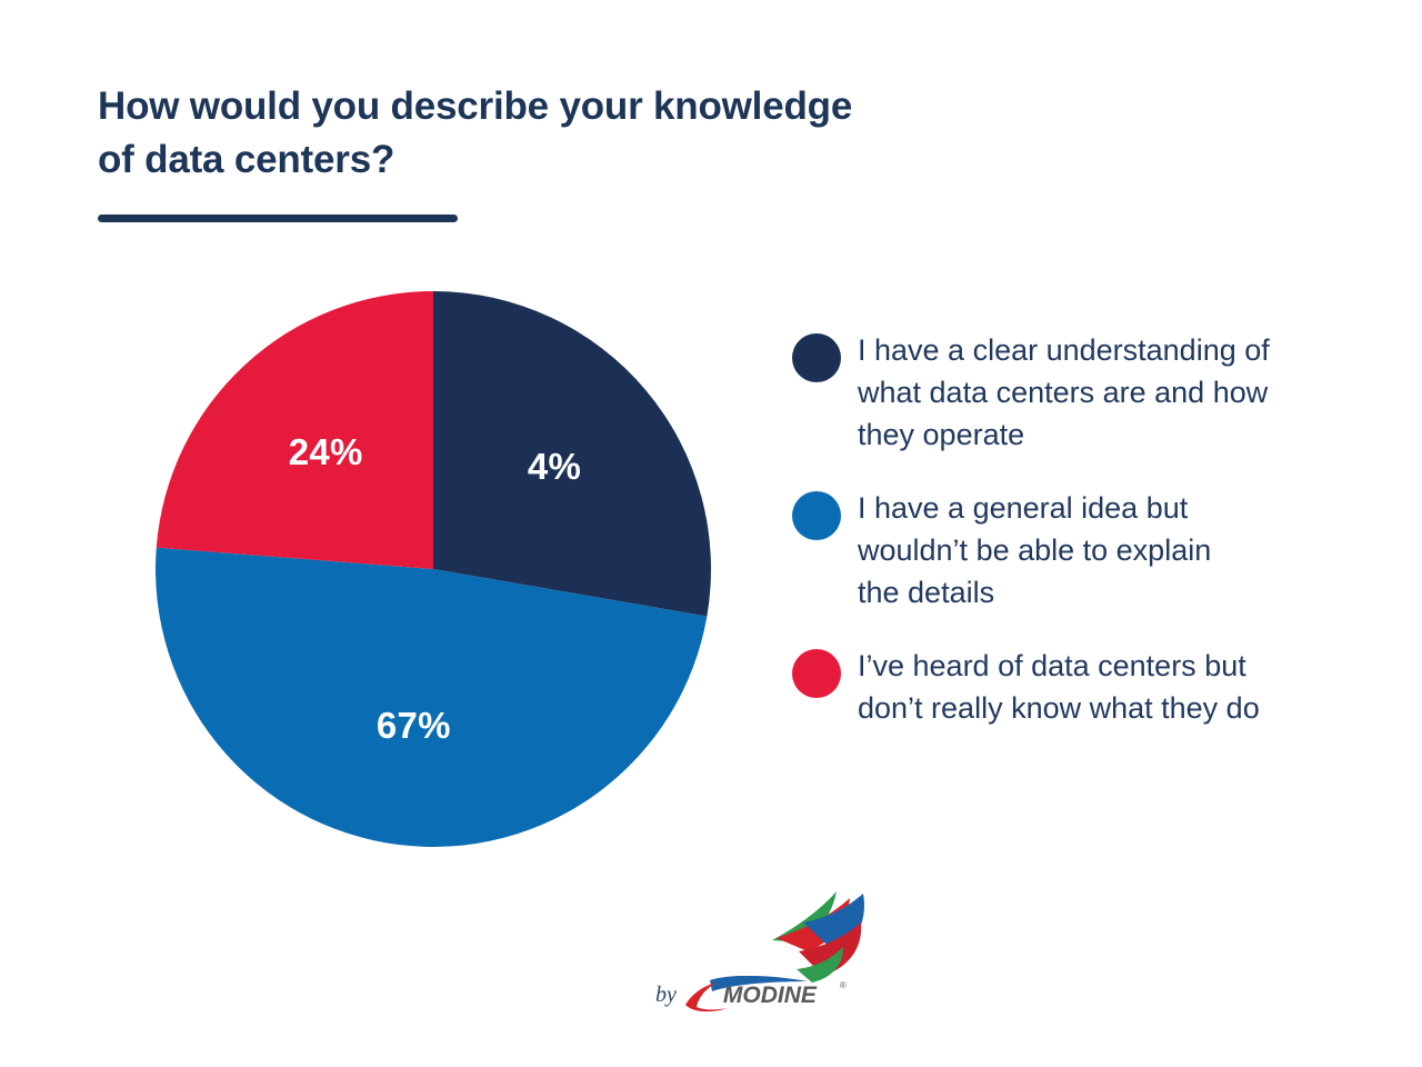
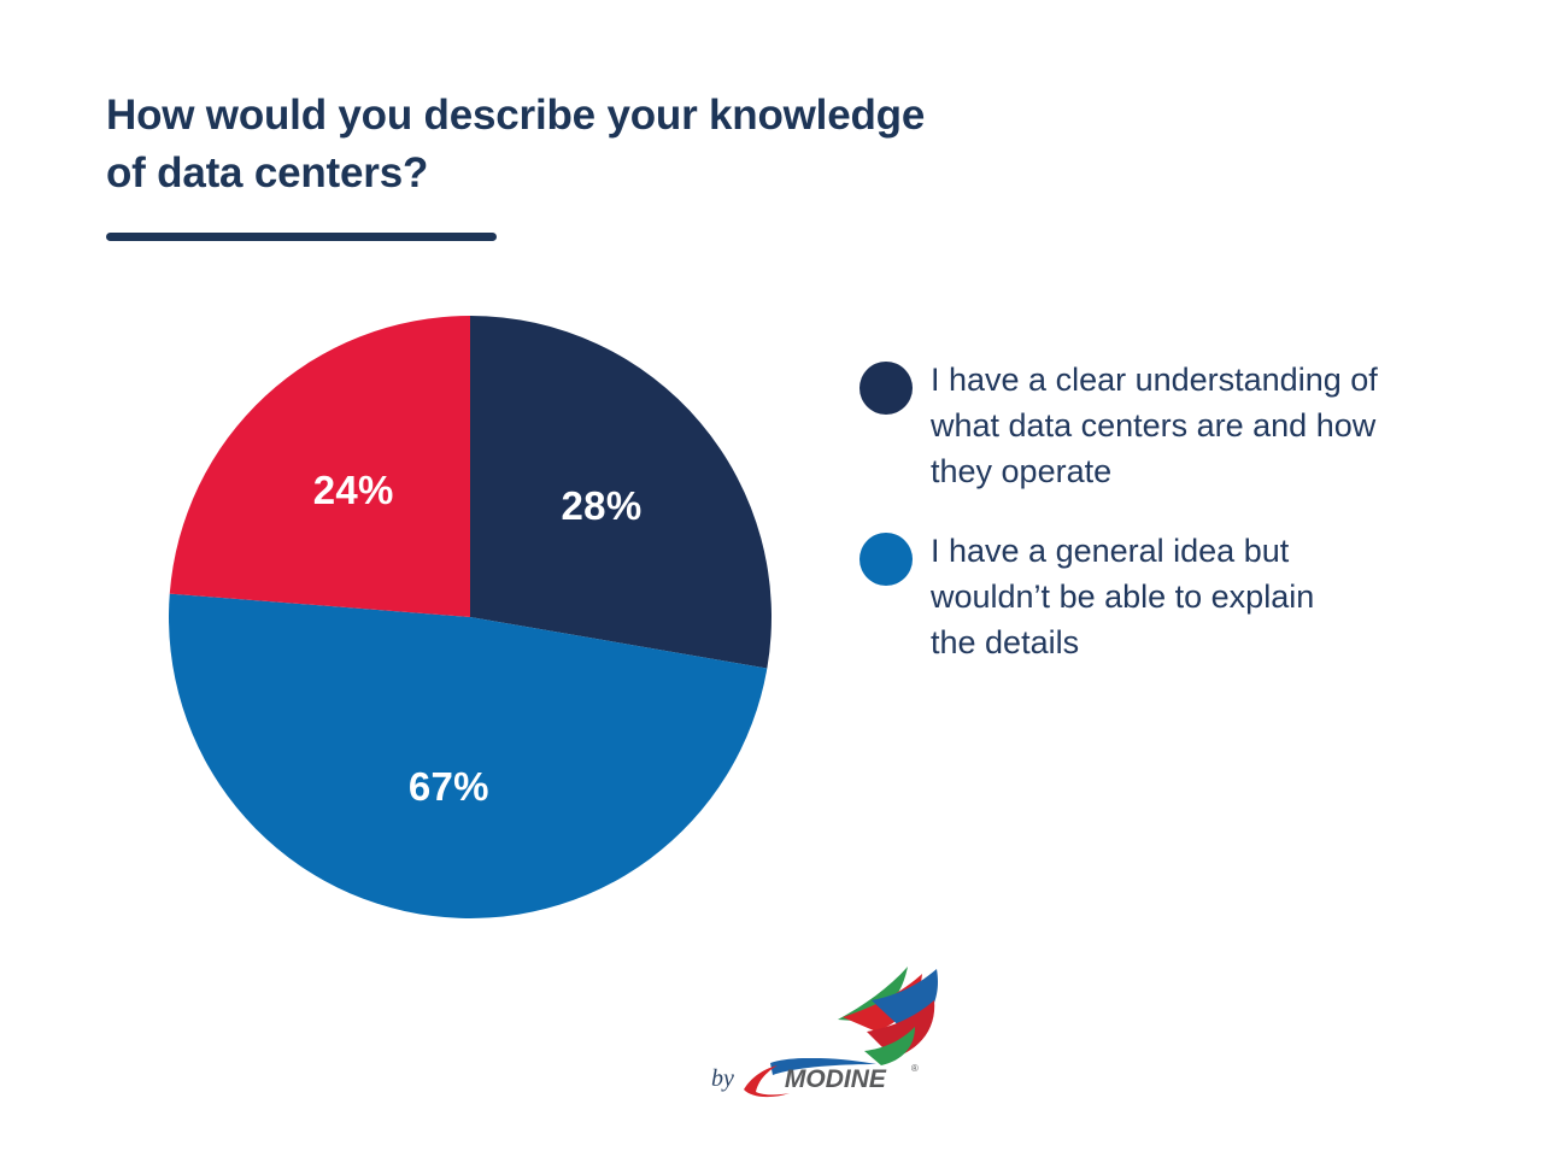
  How would you describe your knowledge
  of data centers?
- 4%
+ 28%
  67%
  24%
  I have a clear understanding of
  what data centers are and how
  they operate
  I have a general idea but
  wouldn’t be able to explain
  the details
- I’ve heard of data centers but
- don’t really know what they do
  by
  MODINE
  ®
